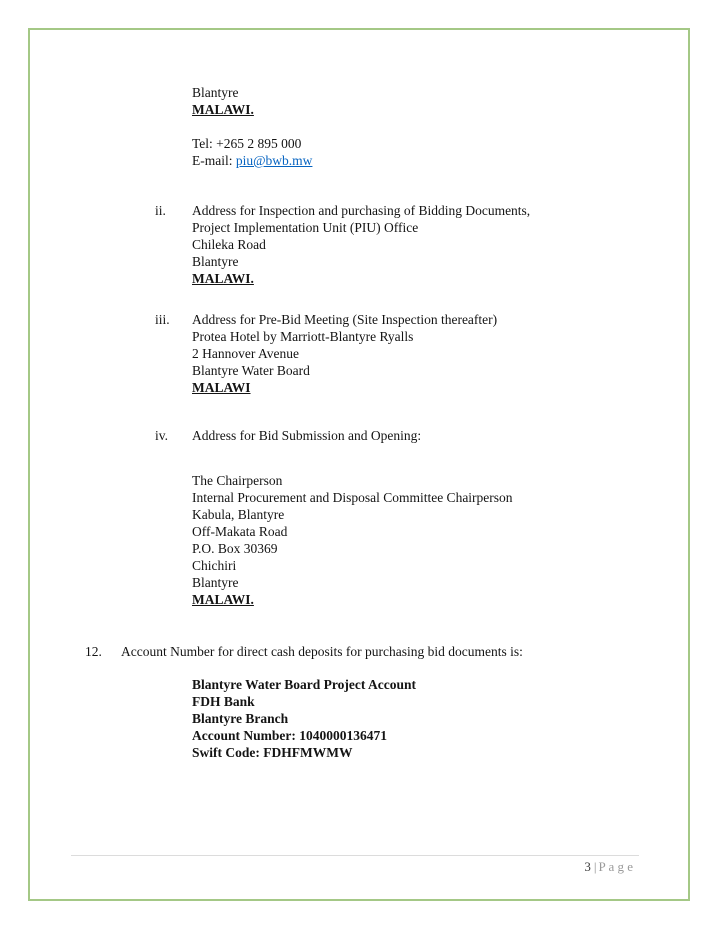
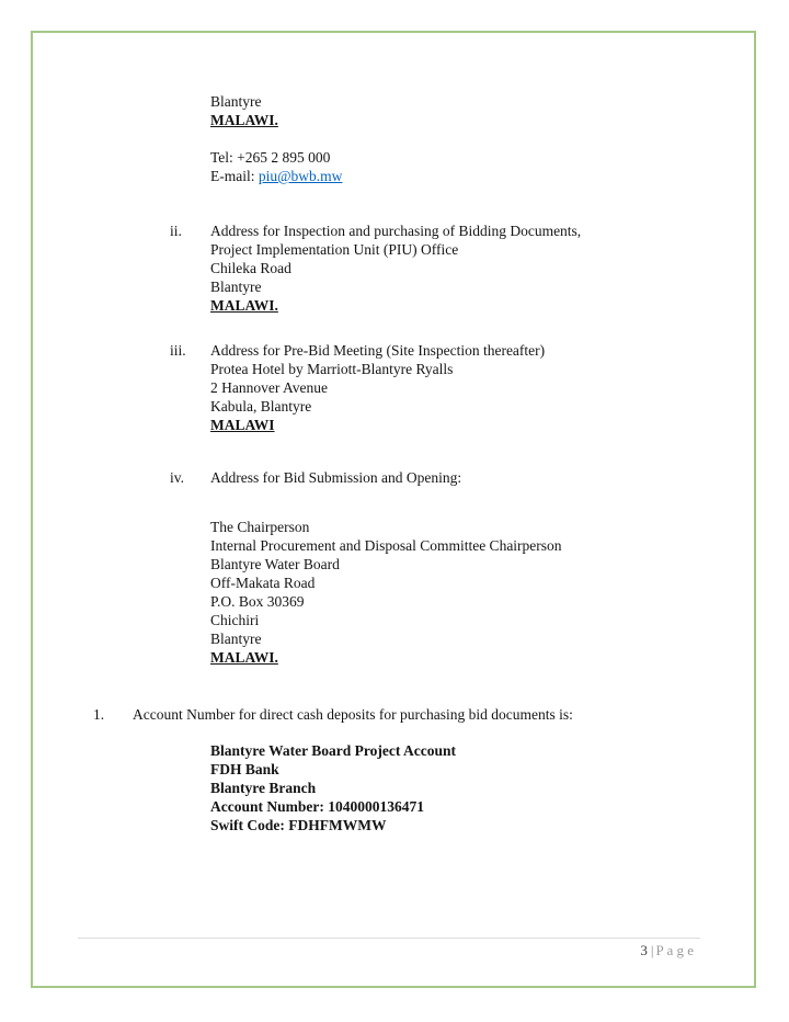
  Blantyre
  MALAWI.
  Tel: +265 2 895 000
  E-mail: piu@bwb.mw
  ii.
  Address for Inspection and purchasing of Bidding Documents,
  Project Implementation Unit (PIU) Office
  Chileka Road
  Blantyre
  MALAWI.
  iii.
  Address for Pre-Bid Meeting (Site Inspection thereafter)
  Protea Hotel by Marriott-Blantyre Ryalls
  2 Hannover Avenue
- Blantyre Water Board
+ Kabula, Blantyre
  MALAWI
  iv.
  Address for Bid Submission and Opening:
  The Chairperson
  Internal Procurement and Disposal Committee Chairperson
- Kabula, Blantyre
+ Blantyre Water Board
  Off-Makata Road
  P.O. Box 30369
  Chichiri
  Blantyre
  MALAWI.
- 12.
+ 1.
  Account Number for direct cash deposits for purchasing bid documents is:
  Blantyre Water Board Project Account
  FDH Bank
  Blantyre Branch
  Account Number: 1040000136471
  Swift Code: FDHFMWMW
  3 | P a g e
